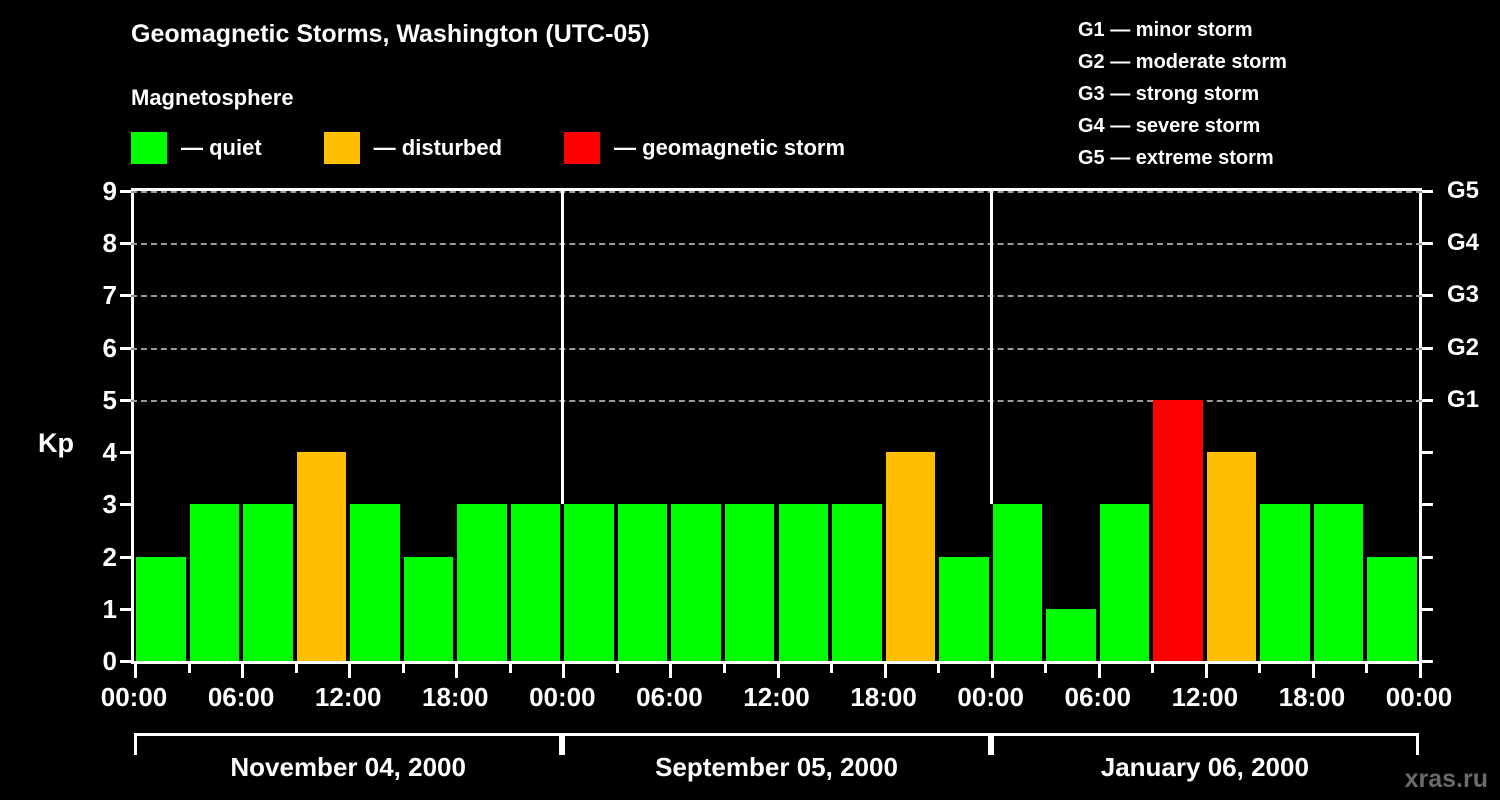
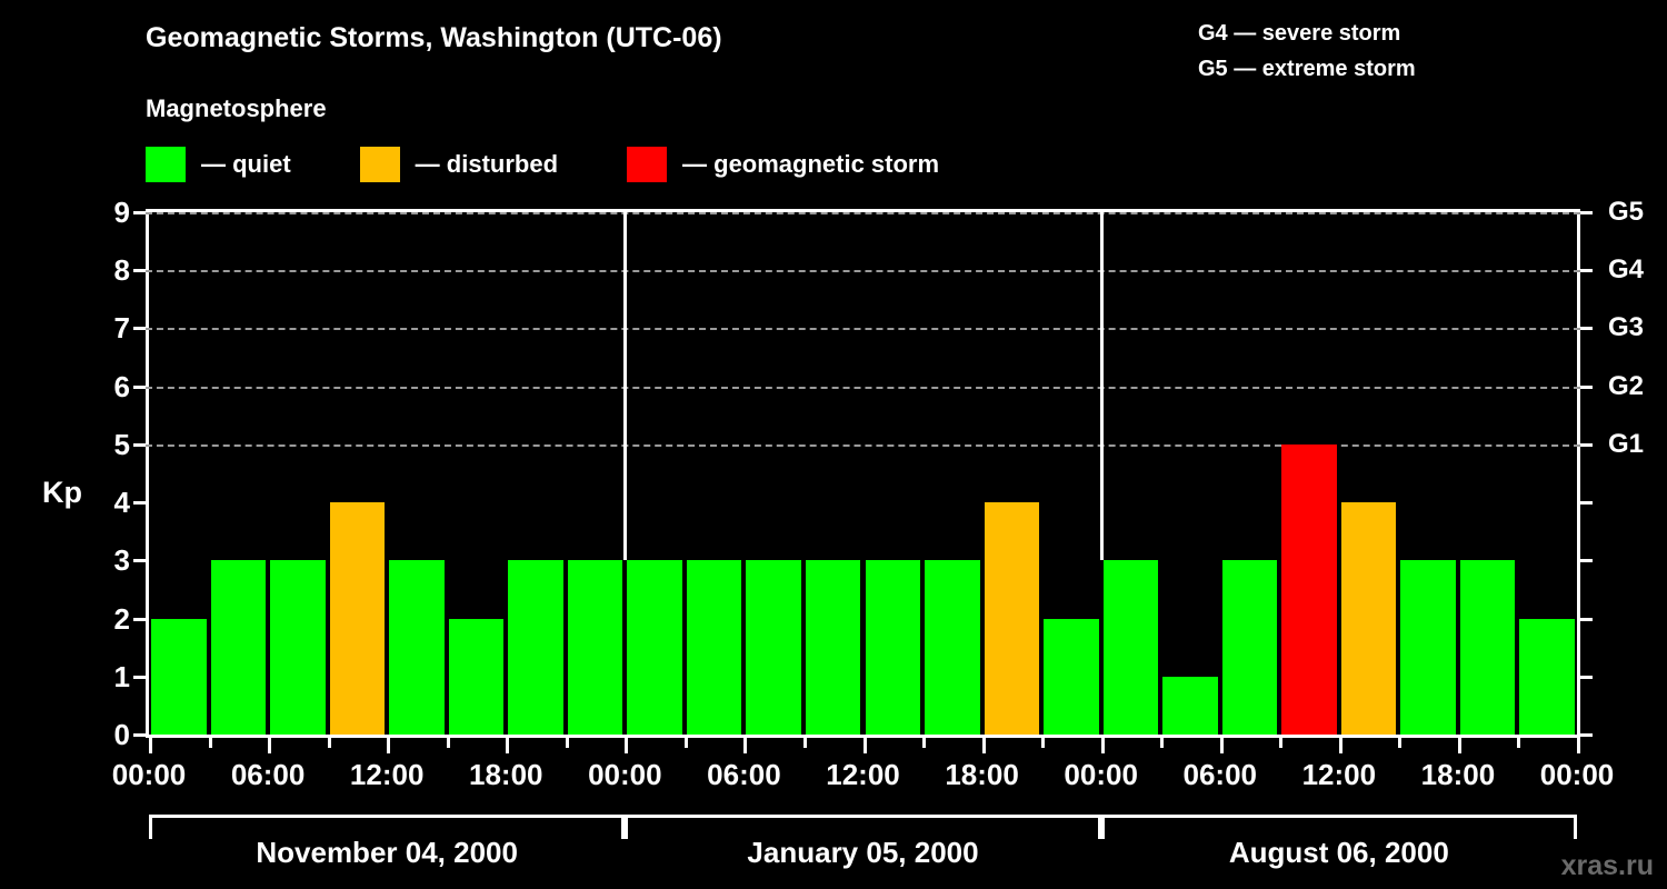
- Geomagnetic Storms, Washington (UTC-05)
+ Geomagnetic Storms, Washington (UTC-06)
  Magnetosphere
  — quiet
  — disturbed
  — geomagnetic storm
- G1 — minor storm
- G2 — moderate storm
- G3 — strong storm
  G4 — severe storm
  G5 — extreme storm
  Kp
  0
  1
  2
  3
  4
  5
  6
  7
  8
  9
  G1
  G2
  G3
  G4
  G5
  00:00
  06:00
  12:00
  18:00
  00:00
  06:00
  12:00
  18:00
  00:00
  06:00
  12:00
  18:00
  00:00
  November 04, 2000
- September 05, 2000
+ January 05, 2000
- January 06, 2000
+ August 06, 2000
  xras.ru
